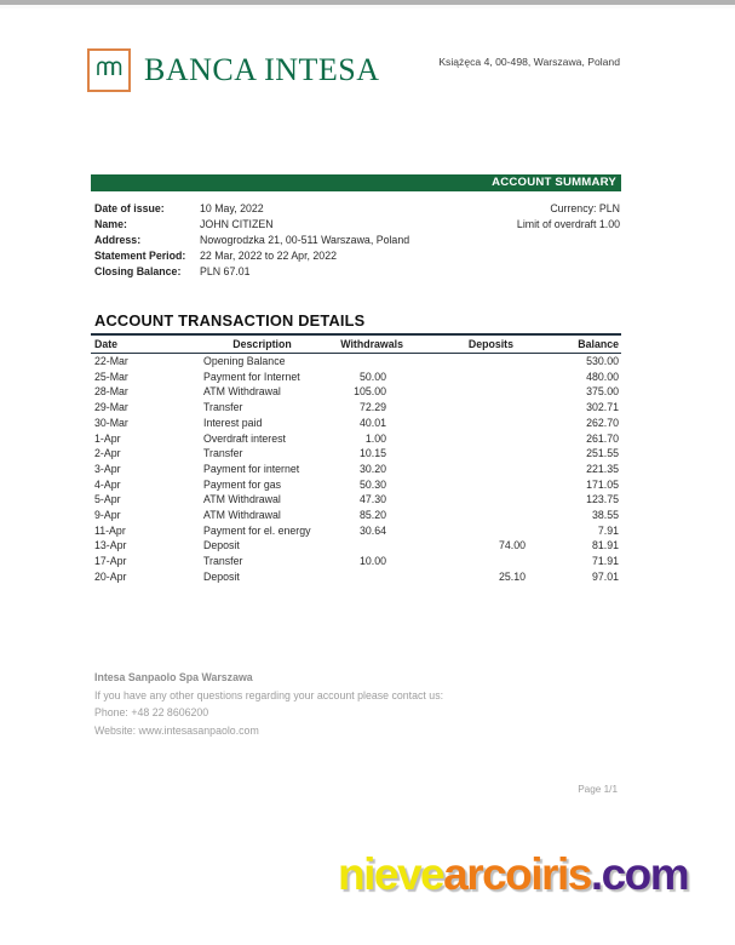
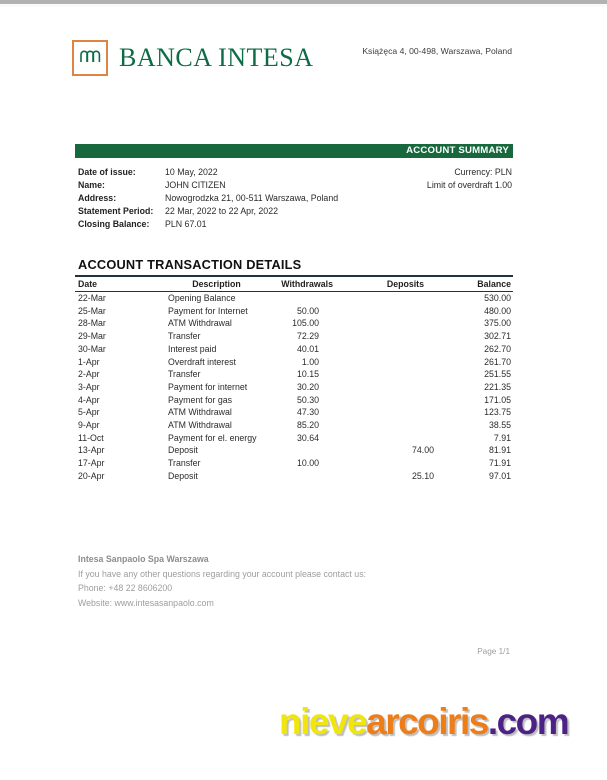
  BANCA INTESA
  Książęca 4, 00-498, Warszawa, Poland
  ACCOUNT SUMMARY
  Date of issue: 10 May, 2022
  Name: JOHN CITIZEN
  Address: Nowogrodzka 21, 00-511 Warszawa, Poland
  Statement Period: 22 Mar, 2022 to 22 Apr, 2022
  Closing Balance: PLN 67.01
  Currency: PLN
  Limit of overdraft 1.00
  ACCOUNT TRANSACTION DETAILS
  Date	Description	Withdrawals	Deposits	Balance
  22-Mar	Opening Balance			530.00
  25-Mar	Payment for Internet	50.00		480.00
  28-Mar	ATM Withdrawal	105.00		375.00
  29-Mar	Transfer	72.29		302.71
  30-Mar	Interest paid	40.01		262.70
  1-Apr	Overdraft interest	1.00		261.70
  2-Apr	Transfer	10.15		251.55
  3-Apr	Payment for internet	30.20		221.35
  4-Apr	Payment for gas	50.30		171.05
  5-Apr	ATM Withdrawal	47.30		123.75
  9-Apr	ATM Withdrawal	85.20		38.55
- 11-Apr	Payment for el. energy	30.64		7.91
+ 11-Oct	Payment for el. energy	30.64		7.91
  13-Apr	Deposit		74.00	81.91
  17-Apr	Transfer	10.00		71.91
  20-Apr	Deposit		25.10	97.01
  Intesa Sanpaolo Spa Warszawa
  If you have any other questions regarding your account please contact us:
  Phone: +48 22 8606200
  Website: www.intesasanpaolo.com
  Page 1/1
  nievearcoiris.com
